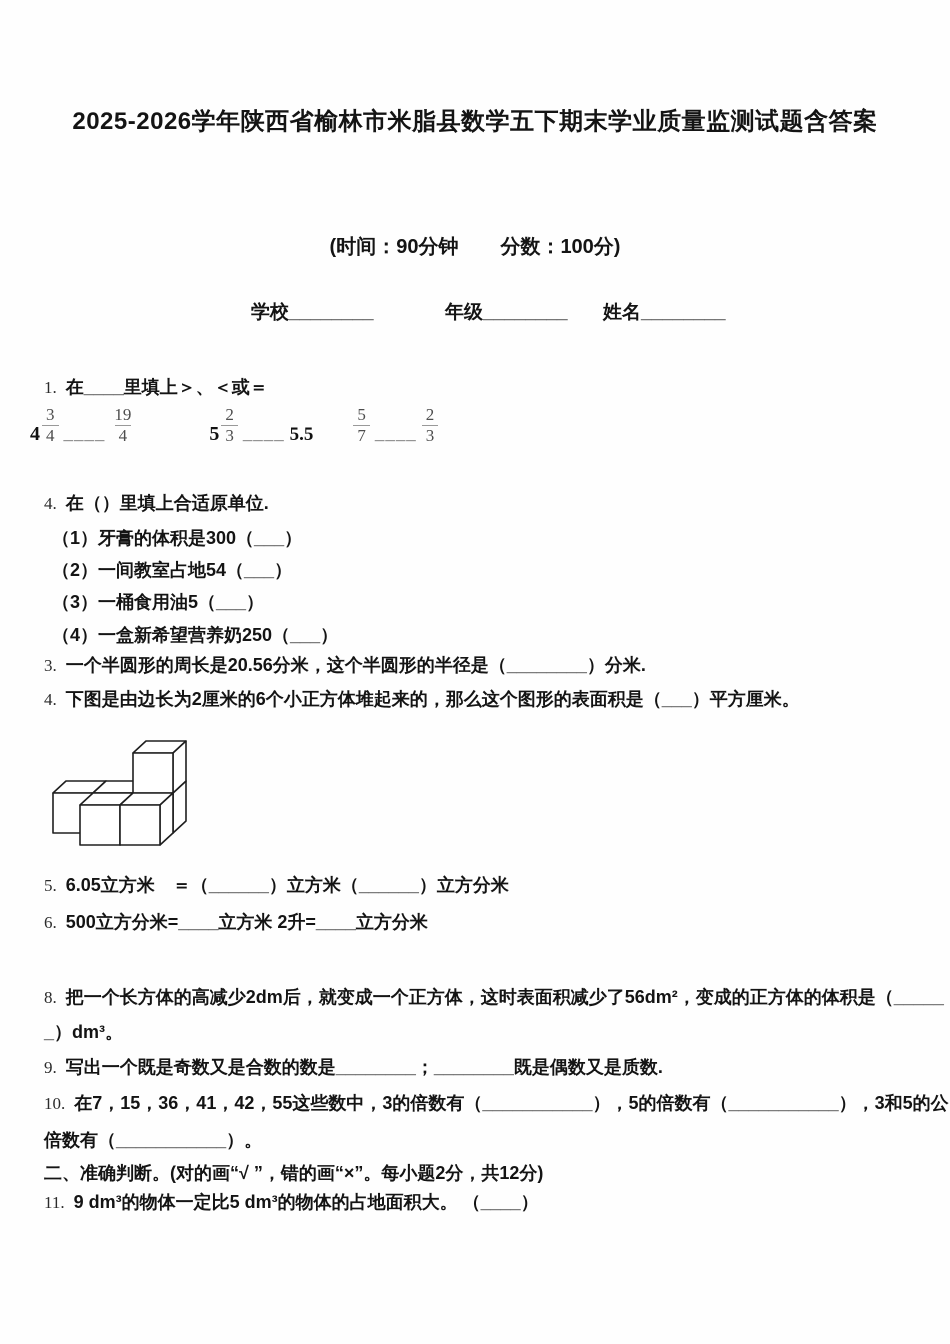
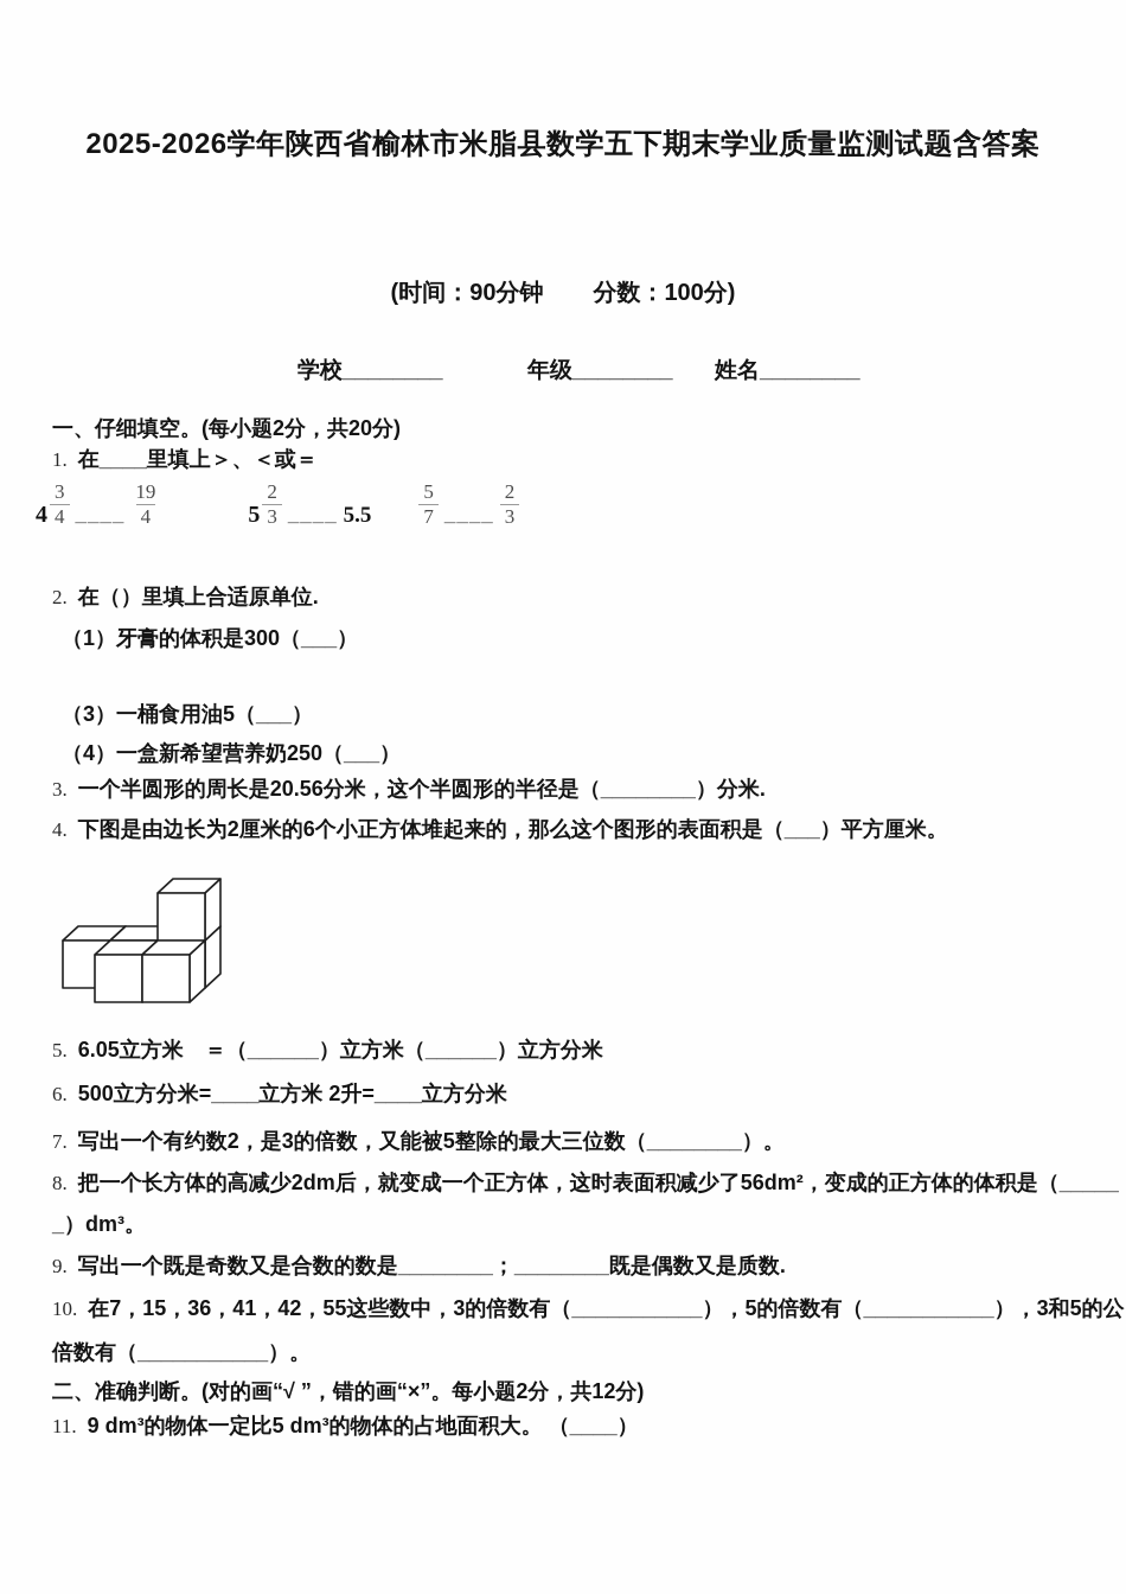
  2025-2026学年陕西省榆林市米脂县数学五下期末学业质量监测试题含答案
  (时间：90分钟
  分数：100分)
  学校________
  年级________
  姓名________
+ 一、仔细填空。(每小题2分，共20分)
  1. 在____里填上＞、＜或＝
  4
  3
  4
  ____
  19
  4
  5
  2
  3
  ____
  5.5
  5
  7
  ____
  2
  3
- 4. 在（）里填上合适原单位.
+ 2. 在（）里填上合适原单位.
  （1）牙膏的体积是300（___）
- （2）一间教室占地54（___）
  （3）一桶食用油5（___）
  （4）一盒新希望营养奶250（___）
  3. 一个半圆形的周长是20.56分米，这个半圆形的半径是（________）分米.
  4. 下图是由边长为2厘米的6个小正方体堆起来的，那么这个图形的表面积是（___）平方厘米。
  5. 6.05立方米 ＝（______）立方米（______）立方分米
  6. 500立方分米=____立方米 2升=____立方分米
+ 7. 写出一个有约数2，是3的倍数，又能被5整除的最大三位数（________）。
  8. 把一个长方体的高减少2dm后，就变成一个正方体，这时表面积减少了56dm²，变成的正方体的体积是（_____
  _）dm³。
  9. 写出一个既是奇数又是合数的数是________；________既是偶数又是质数.
  10. 在7，15，36，41，42，55这些数中，3的倍数有（___________），5的倍数有（___________），3和5的公
  倍数有（___________）。
  二、准确判断。(对的画“√ ”，错的画“×”。每小题2分，共12分)
  11. 9 dm³的物体一定比5 dm³的物体的占地面积大。 （____）
